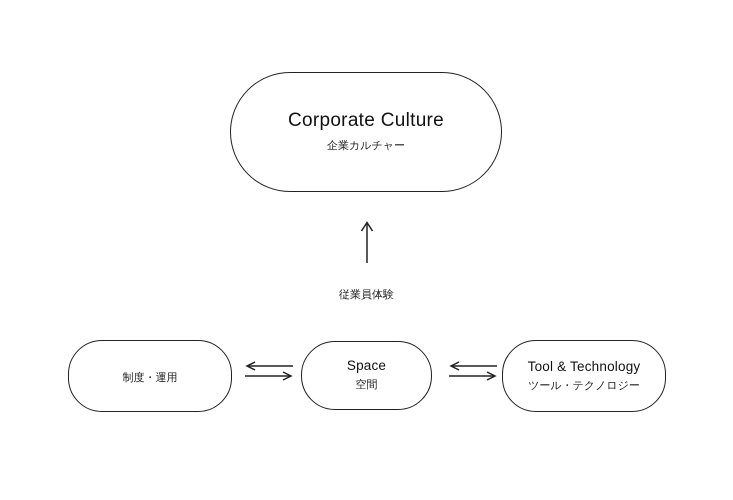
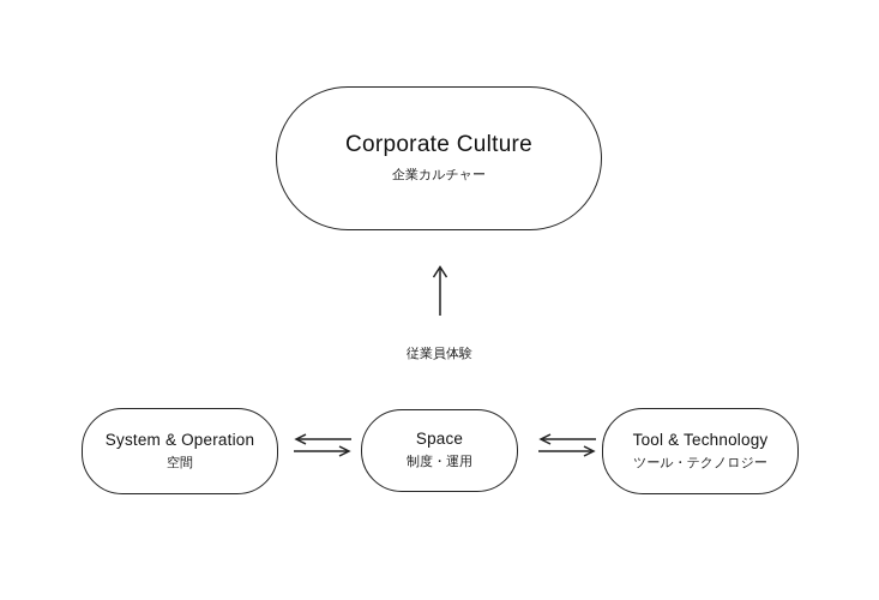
  Corporate Culture
  企業カルチャー
  従業員体験
+ System & Operation
- 制度・運用
+ 空間
  Space
- 空間
+ 制度・運用
  Tool & Technology
  ツール・テクノロジー
